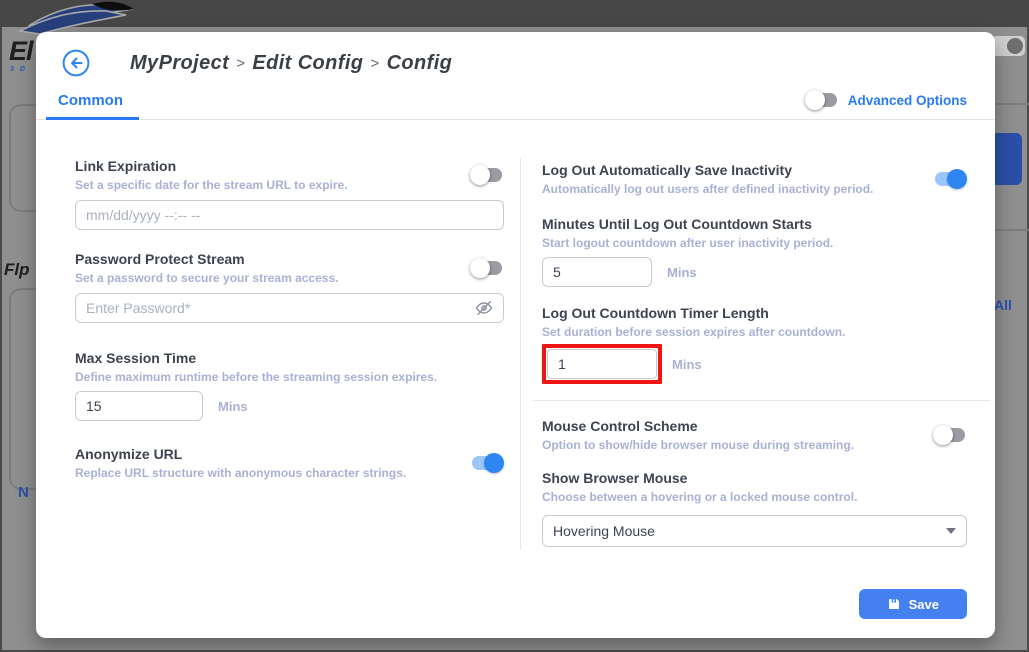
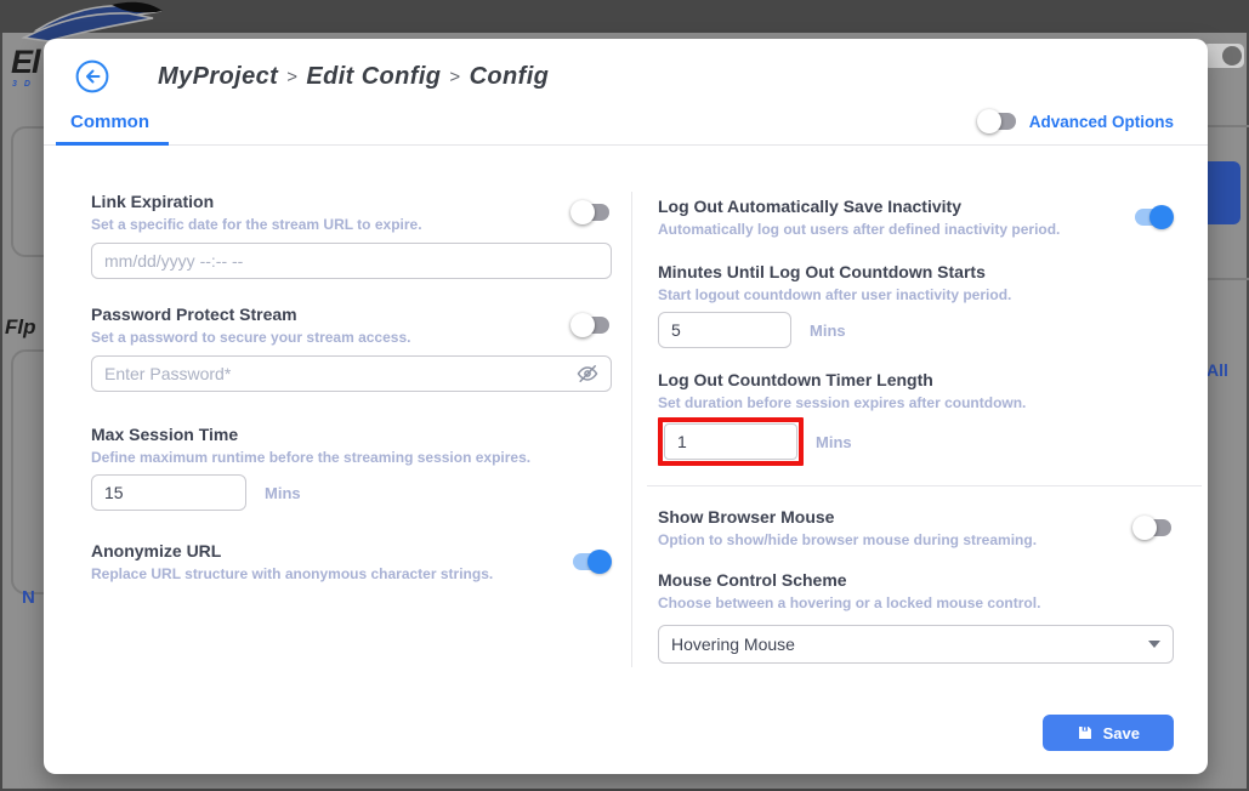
  El
  Flp
  N
  All
  MyProject > Edit Config > Config
  Common
  Advanced Options
  Link Expiration
  Set a specific date for the stream URL to expire.
  mm/dd/yyyy --:-- --
  Password Protect Stream
  Set a password to secure your stream access.
  Enter Password*
  Max Session Time
  Define maximum runtime before the streaming session expires.
  15
  Mins
  Anonymize URL
  Replace URL structure with anonymous character strings.
  Log Out Automatically Save Inactivity
  Automatically log out users after defined inactivity period.
  Minutes Until Log Out Countdown Starts
  Start logout countdown after user inactivity period.
  5
  Mins
  Log Out Countdown Timer Length
  Set duration before session expires after countdown.
  1
  Mins
- Mouse Control Scheme
+ Show Browser Mouse
  Option to show/hide browser mouse during streaming.
- Show Browser Mouse
+ Mouse Control Scheme
  Choose between a hovering or a locked mouse control.
  Hovering Mouse
  Save
